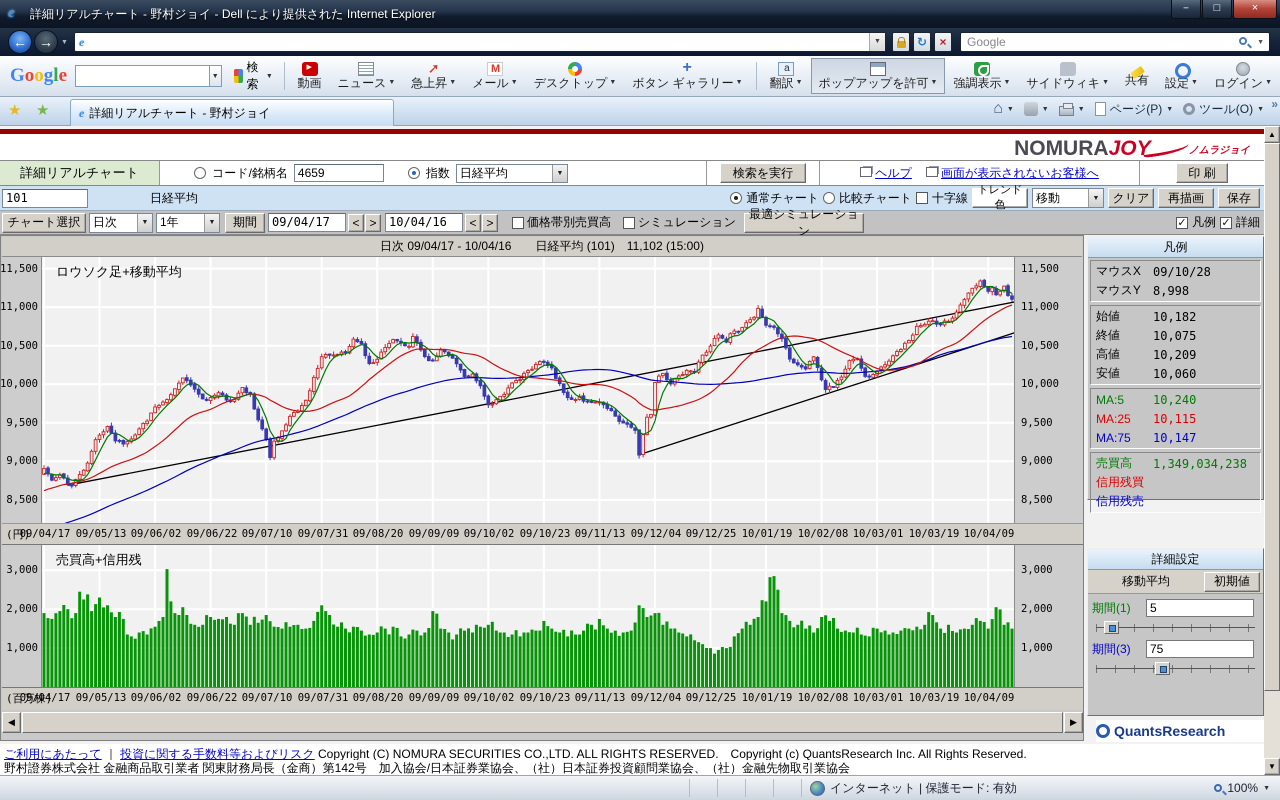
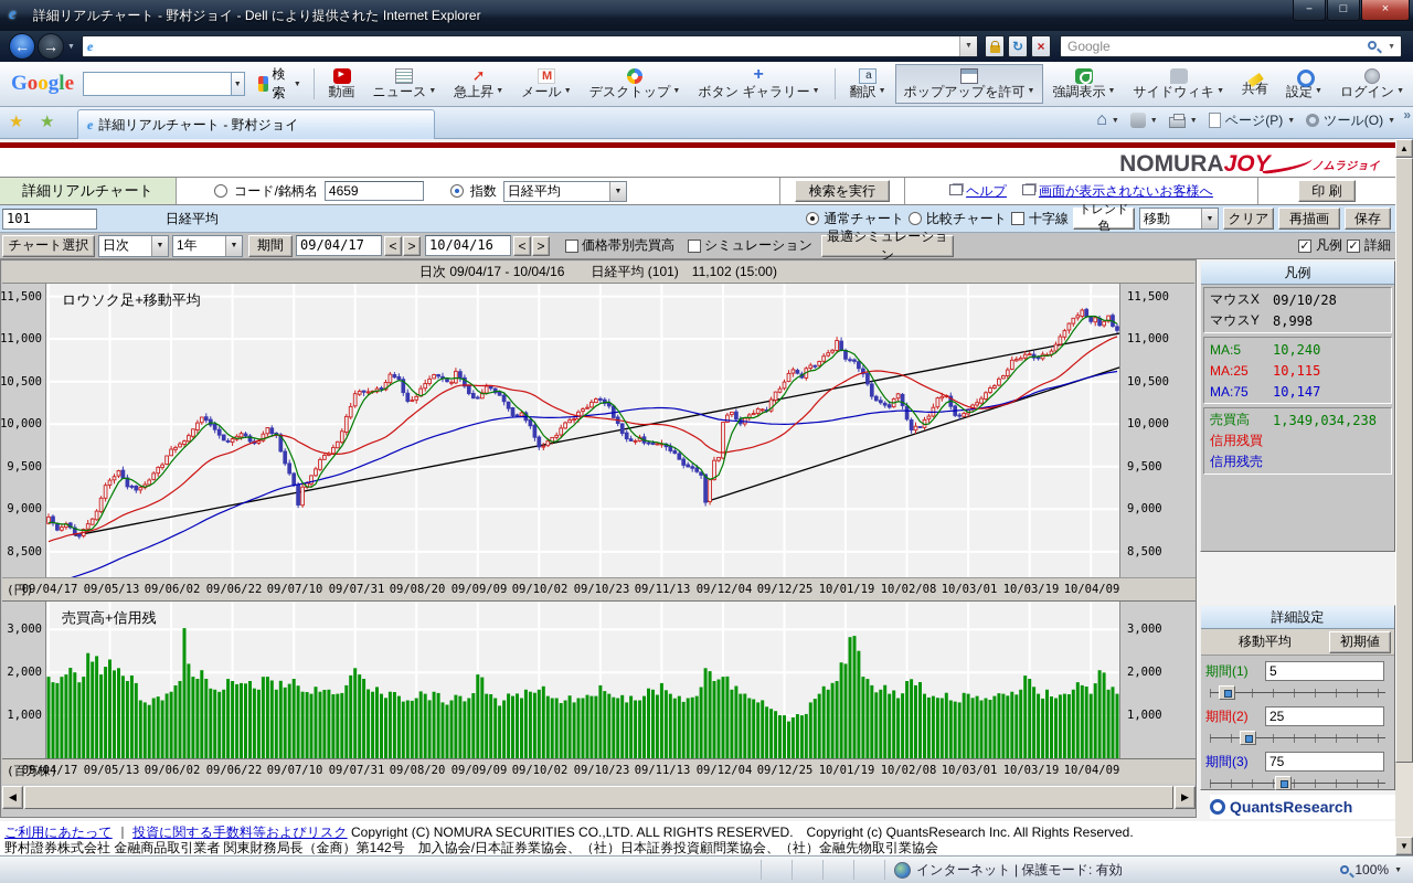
  e
  詳細リアルチャート - 野村ジョイ - Dell により提供された Internet Explorer
  －
  □
  ×
  ←
  →
  e
  ↻
  ×
  Google
  Google
  検索
  動画
  ニュース
  急上昇
  メール
  デスクトップ
  ボタン ギャラリー
  翻訳
  ポップアップを許可
  強調表示
  サイドウィキ
  共有
  設定
  ログイン
  ★
  ★
  e
  詳細リアルチャート - 野村ジョイ
  ページ(P)
  ツール(O)
  »
  NOMURAJOY ノムラジョイ
  詳細リアルチャート
  コード/銘柄名
  4659
  指数
  日経平均
  検索を実行
  ヘルプ
  画面が表示されないお客様へ
  印 刷
  101
  日経平均
  通常チャート
  比較チャート
  十字線
  トレンド色
  移動
  クリア
  再描画
  保存
  チャート選択
  日次
  1年
  期間
  09/04/17
  <
  >
  10/04/16
  <
  >
  価格帯別売買高
  シミュレーション
  最適シミュレーション
  ✓
  凡例
  ✓
  詳細
  日次 09/04/17 - 10/04/16 日経平均 (101) 11,102 (15:00)
  8,500
  9,000
  9,500
  10,000
  10,500
  11,000
  11,500
  ロウソク足+移動平均
  8,500
  9,000
  9,500
  10,000
  10,500
  11,000
  11,500
  (円)
  09/04/17
  09/05/13
  09/06/02
  09/06/22
  09/07/10
  09/07/31
  09/08/20
  09/09/09
  09/10/02
  09/10/23
  09/11/13
  09/12/04
  09/12/25
  10/01/19
  10/02/08
  10/03/01
  10/03/19
  10/04/09
  1,000
  2,000
  3,000
  売買高+信用残
  1,000
  2,000
  3,000
  (百万株)
  09/04/17
  09/05/13
  09/06/02
  09/06/22
  09/07/10
  09/07/31
  09/08/20
  09/09/09
  09/10/02
  09/10/23
  09/11/13
  09/12/04
  09/12/25
  10/01/19
  10/02/08
  10/03/01
  10/03/19
  10/04/09
  ◀
  ▶
  凡例
  マウスX
  09/10/28
  マウスY
  8,998
- 始値
- 10,182
- 終値
- 10,075
- 高値
- 10,209
- 安値
- 10,060
  MA:5
  10,240
  MA:25
  10,115
  MA:75
  10,147
  売買高
  1,349,034,238
  信用残買
  信用残売
  詳細設定
  移動平均
  初期値
  期間(1)
  5
+ 期間(2)
+ 25
  期間(3)
  75
  QuantsResearch
  ご利用にあたって ｜ 投資に関する手数料等およびリスク Copyright (C) NOMURA SECURITIES CO.,LTD. ALL RIGHTS RESERVED. Copyright (c) QuantsResearch Inc. All Rights Reserved.
  野村證券株式会社 金融商品取引業者 関東財務局長（金商）第142号 加入協会/日本証券業協会、（社）日本証券投資顧問業協会、（社）金融先物取引業協会
  ▲
  ▼
  インターネット | 保護モード: 有効
  100%
